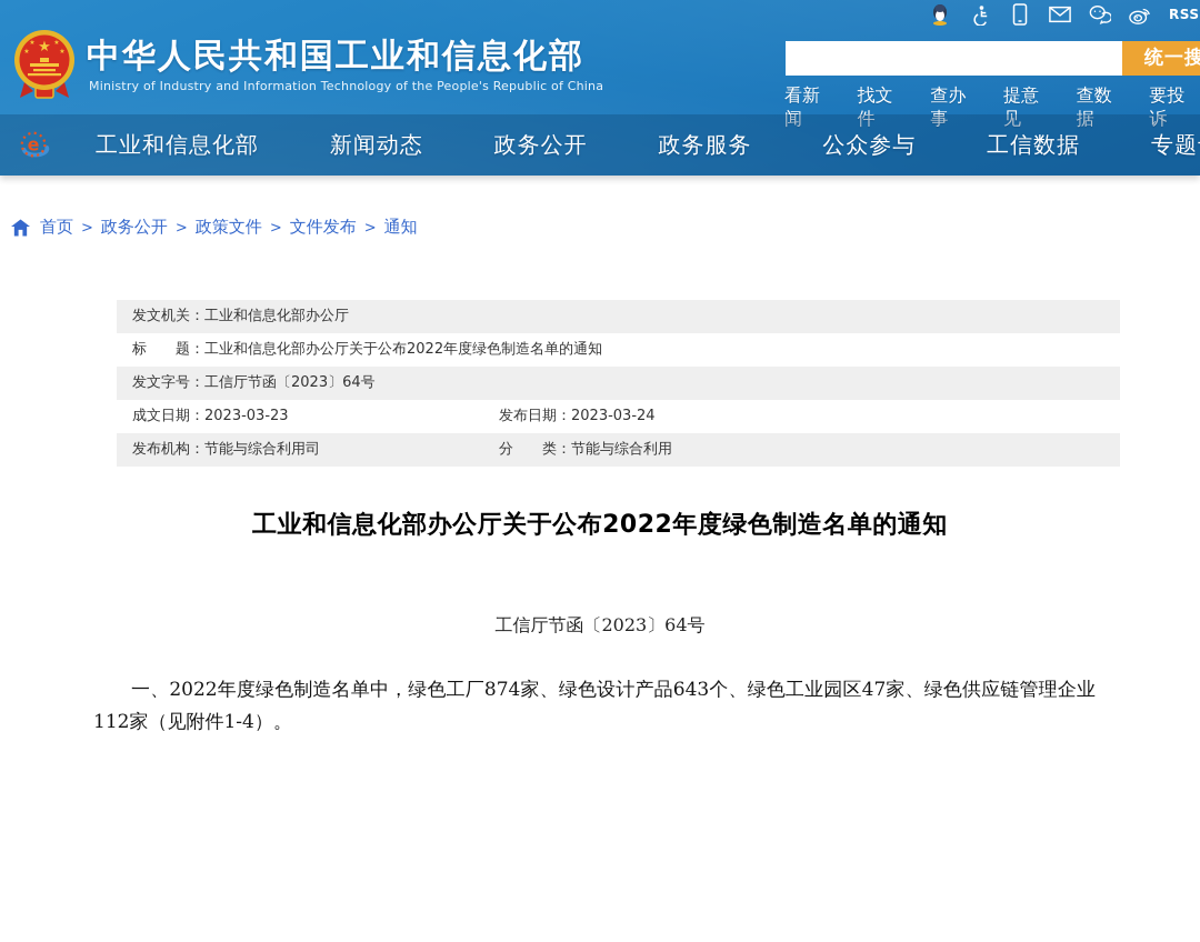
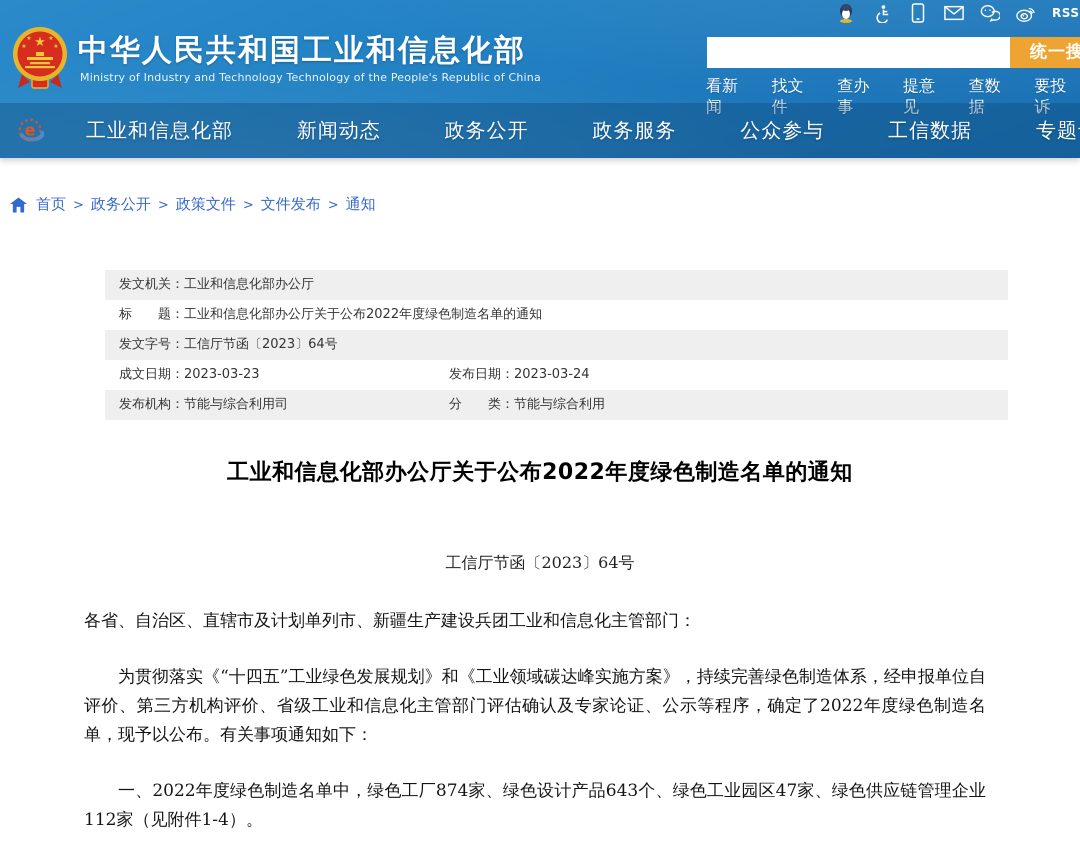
  RSS
  ★
  中华人民共和国工业和信息化部
- Ministry of Industry and Information Technology of the People's Republic of China
+ Ministry of Industry and Technology Technology of the People's Republic of China
  统一搜
  看新闻
  找文件
  查办事
  提意见
  查数据
  要投诉
  e
  工业和信息化部
  新闻动态
  政务公开
  政务服务
  公众参与
  工信数据
  首页
  >
  政务公开
  >
  政策文件
  >
  文件发布
  >
  通知
  发文机关：
  工业和信息化部办公厅
  标 题：
  工业和信息化部办公厅关于公布2022年度绿色制造名单的通知
  发文字号：
  工信厅节函〔2023〕64号
  成文日期：
  2023-03-23
  发布日期：
  2023-03-24
  发布机构：
  节能与综合利用司
  分 类：
  节能与综合利用
  工业和信息化部办公厅关于公布2022年度绿色制造名单的通知
  工信厅节函〔2023〕64号
+ 各省、自治区、直辖市及计划单列市、新疆生产建设兵团工业和信息化主管部门：
+ 为贯彻落实《“十四五”工业绿色发展规划》和《工业领域碳达峰实施方案》，持续完善绿色制造体系，经申报单位自评价、第三方机构评价、省级工业和信息化主管部门评估确认及专家论证、公示等程序，确定了2022年度绿色制造名单，现予以公布。有关事项通知如下：
  一、2022年度绿色制造名单中，绿色工厂874家、绿色设计产品643个、绿色工业园区47家、绿色供应链管理企业112家（见附件1-4）。
